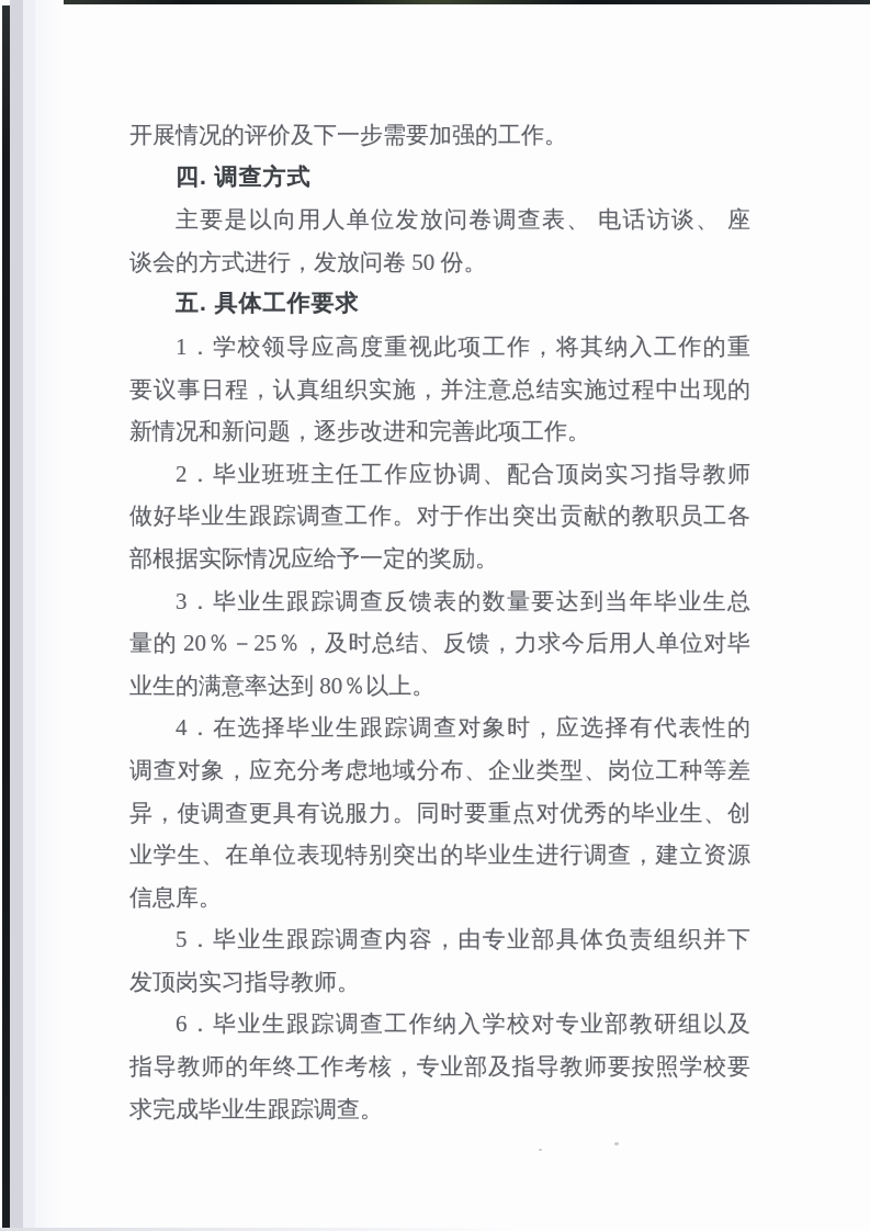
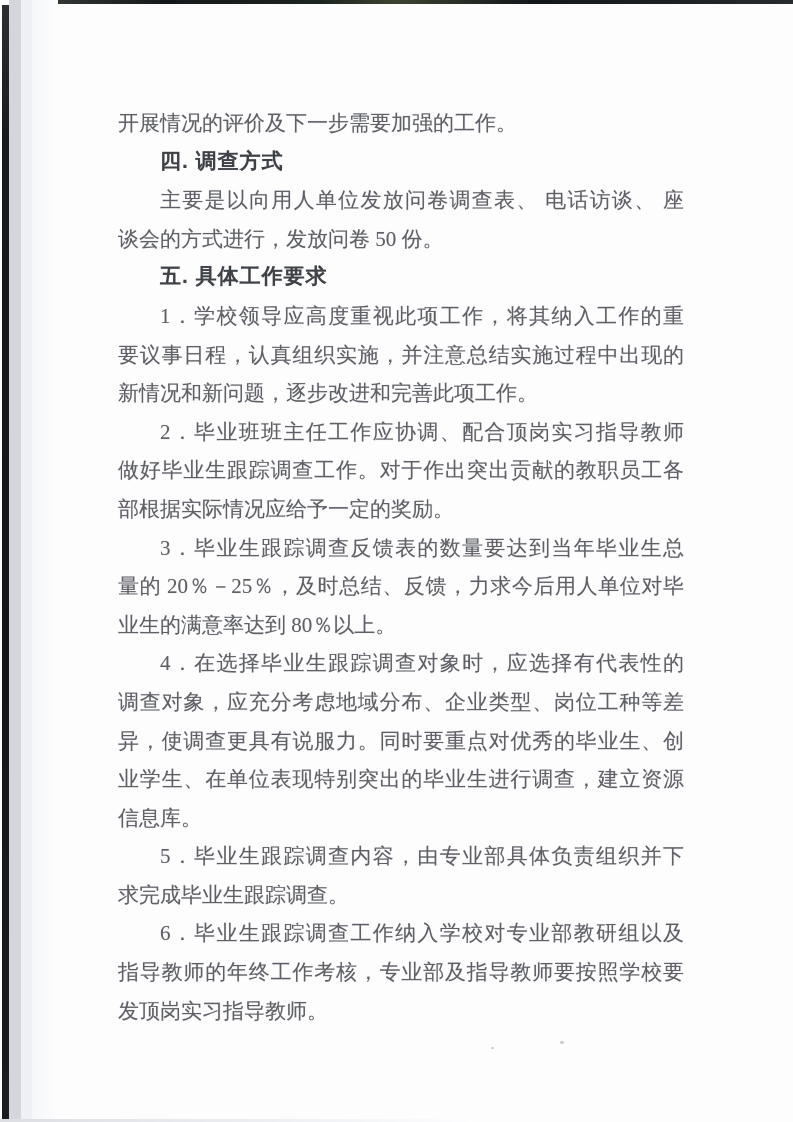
  开展情况的评价及下一步需要加强的工作。
  四. 调查方式
  主要是以向用人单位发放问卷调查表、 电话访谈、 座
  谈会的方式进行，发放问卷 50 份。
  五. 具体工作要求
  1．学校领导应高度重视此项工作，将其纳入工作的重
  要议事日程，认真组织实施，并注意总结实施过程中出现的
  新情况和新问题，逐步改进和完善此项工作。
  2．毕业班班主任工作应协调、配合顶岗实习指导教师
  做好毕业生跟踪调查工作。对于作出突出贡献的教职员工各
  部根据实际情况应给予一定的奖励。
  3．毕业生跟踪调查反馈表的数量要达到当年毕业生总
  量的 20％－25％，及时总结、反馈，力求今后用人单位对毕
  业生的满意率达到 80％以上。
  4．在选择毕业生跟踪调查对象时，应选择有代表性的
  调查对象，应充分考虑地域分布、企业类型、岗位工种等差
  异，使调查更具有说服力。同时要重点对优秀的毕业生、创
  业学生、在单位表现特别突出的毕业生进行调查，建立资源
  信息库。
  5．毕业生跟踪调查内容，由专业部具体负责组织并下
- 发顶岗实习指导教师。
+ 求完成毕业生跟踪调查。
  6．毕业生跟踪调查工作纳入学校对专业部教研组以及
  指导教师的年终工作考核，专业部及指导教师要按照学校要
- 求完成毕业生跟踪调查。
+ 发顶岗实习指导教师。
